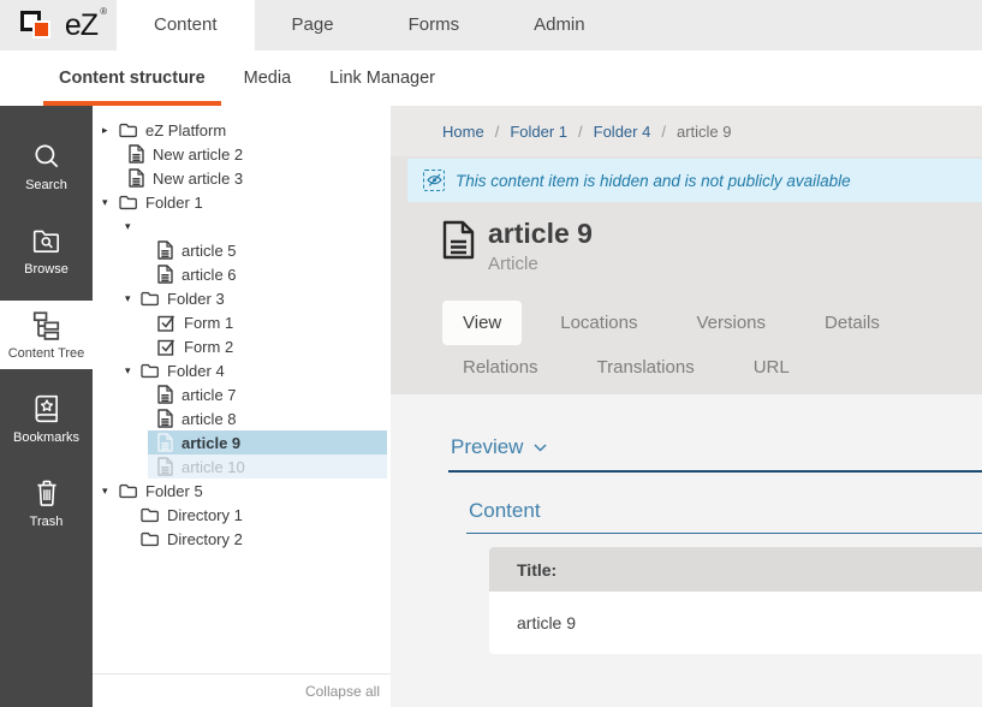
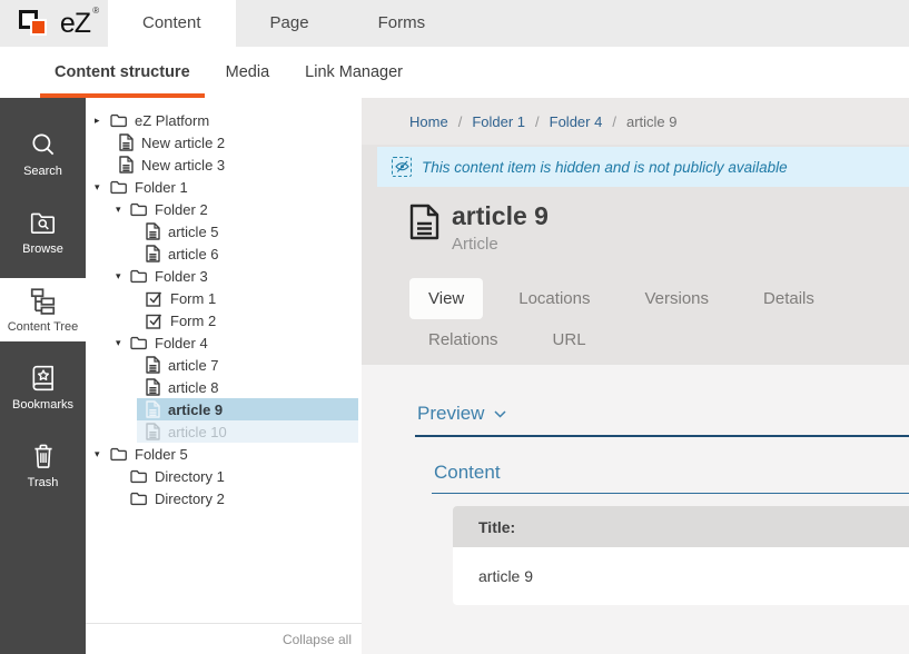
  eZ
  ®
  Content
  Page
  Forms
- Admin
  Content structure
  Media
  Link Manager
  Search
  Browse
  Content Tree
  Bookmarks
  Trash
  ▸
  eZ Platform
  New article 2
  New article 3
  ▾
  Folder 1
  ▾
+ Folder 2
  article 5
  article 6
  ▾
  Folder 3
  Form 1
  Form 2
  ▾
  Folder 4
  article 7
  article 8
  article 9
  article 10
  ▾
  Folder 5
  Directory 1
  Directory 2
  Collapse all
  Home
  /
  Folder 1
  /
  Folder 4
  /
  article 9
  This content item is hidden and is not publicly available
  article 9
  Article
  View
  Locations
  Versions
  Details
  Relations
- Translations
  URL
  Preview
  Content
  Title:
  article 9
